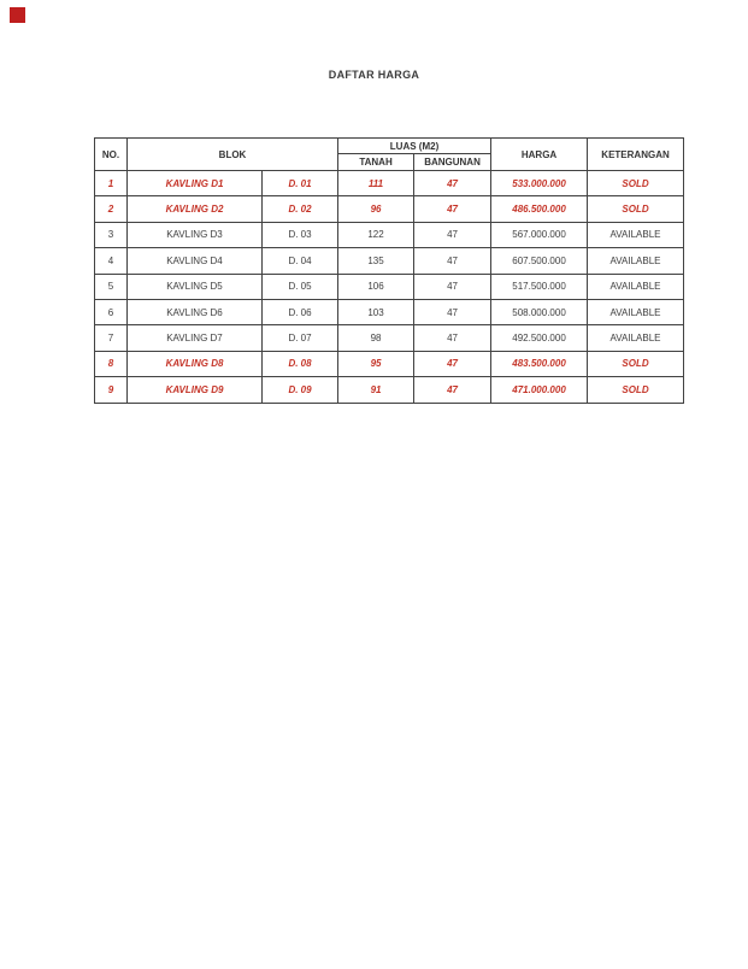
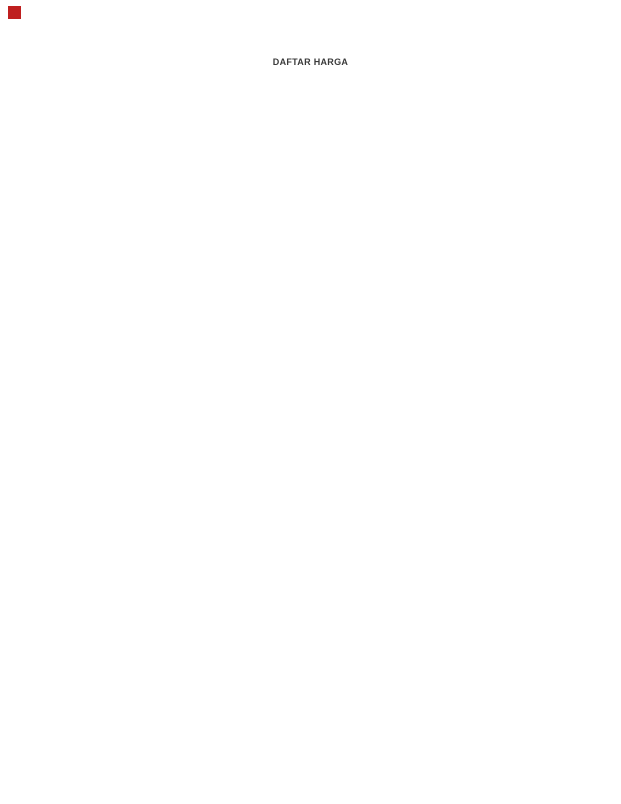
  DAFTAR HARGA
- NO.	BLOK	LUAS (M2)	HARGA	KETERANGAN
- TANAH	BANGUNAN
- 1	KAVLING D1	D. 01	111	47	533.000.000	SOLD
- 2	KAVLING D2	D. 02	96	47	486.500.000	SOLD
- 3	KAVLING D3	D. 03	122	47	567.000.000	AVAILABLE
- 4	KAVLING D4	D. 04	135	47	607.500.000	AVAILABLE
- 5	KAVLING D5	D. 05	106	47	517.500.000	AVAILABLE
- 6	KAVLING D6	D. 06	103	47	508.000.000	AVAILABLE
- 7	KAVLING D7	D. 07	98	47	492.500.000	AVAILABLE
- 8	KAVLING D8	D. 08	95	47	483.500.000	SOLD
- 9	KAVLING D9	D. 09	91	47	471.000.000	SOLD
